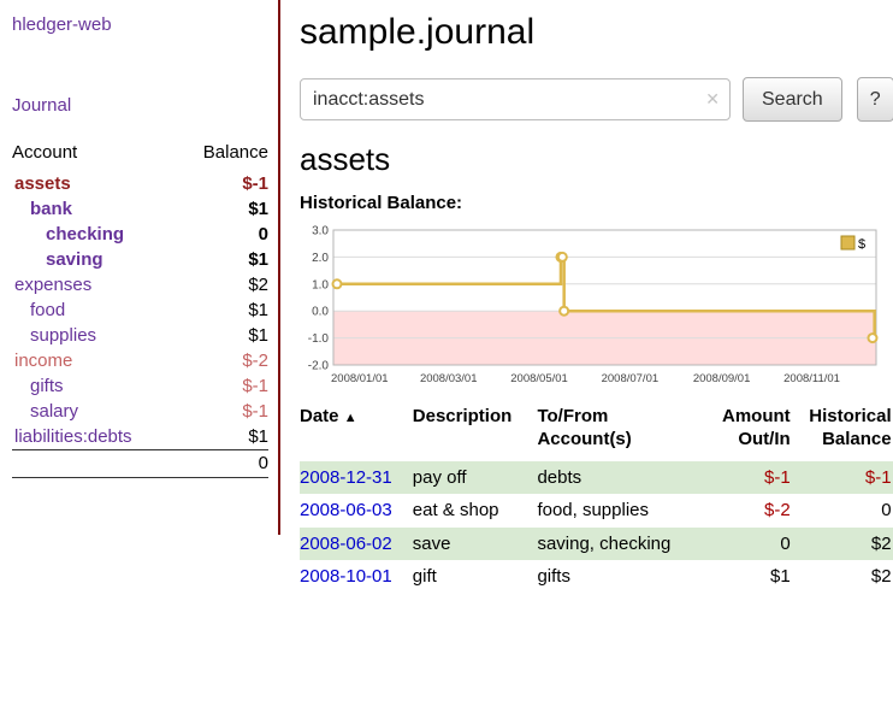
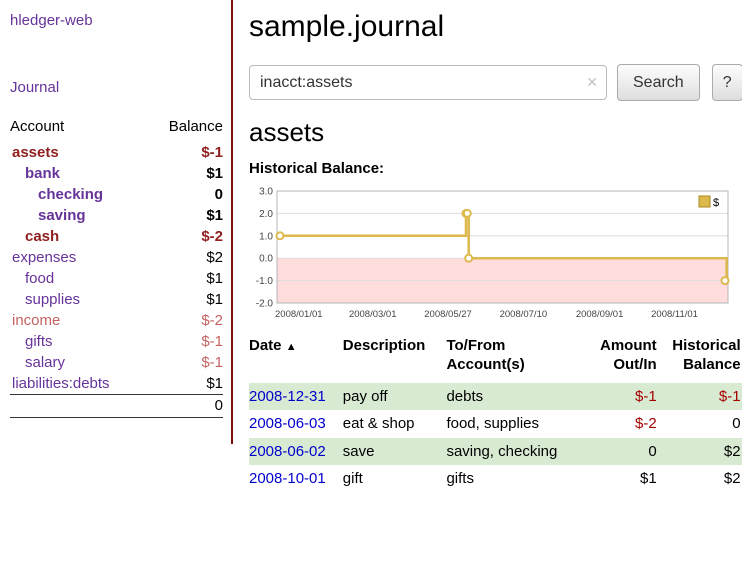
  hledger-web
  Journal
  Account	Balance
  assets	$-1
  bank	$1
  checking	0
  saving	$1
+ cash	$-2
  expenses	$2
  food	$1
  supplies	$1
  income	$-2
  gifts	$-1
  salary	$-1
  liabilities:debts	$1
  	0
  sample.journal
  inacct:assets
  ✕
  Search
  ?
  assets
  Historical Balance:
  3.0
  2.0
  1.0
  0.0
  -1.0
  -2.0
  2008/01/01
  2008/03/01
- 2008/05/01
+ 2008/05/27
- 2008/07/01
+ 2008/07/10
  2008/09/01
  2008/11/01
  $
  Date ▲	Description	To/From Account(s)	Amount Out/In	Historical Balance
  2008-12-31	pay off	debts	$-1	$-1
  2008-06-03	eat & shop	food, supplies	$-2	0
  2008-06-02	save	saving, checking	0	$2
  2008-10-01	gift	gifts	$1	$2
